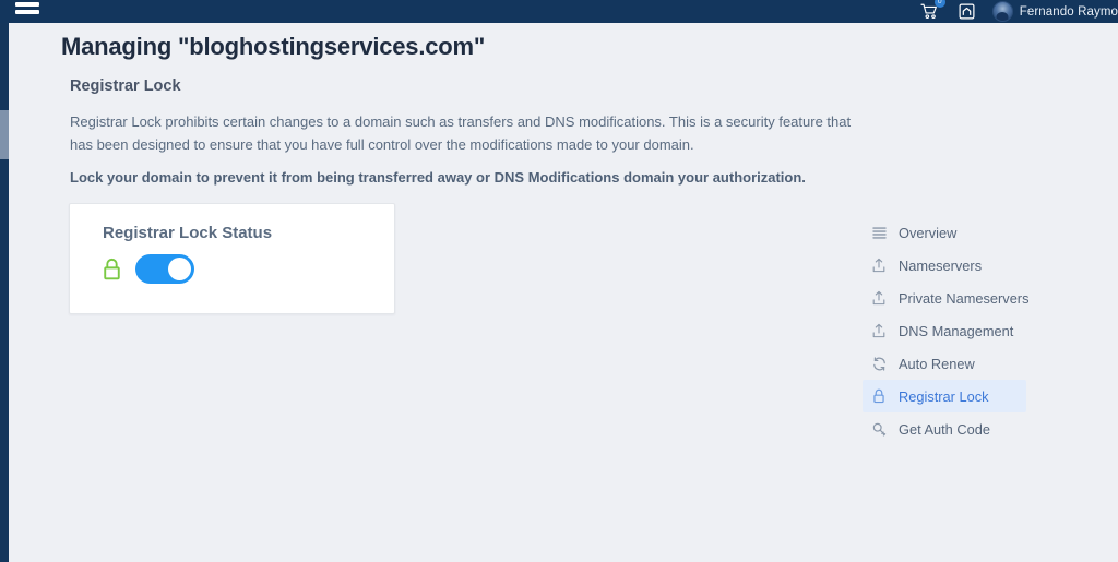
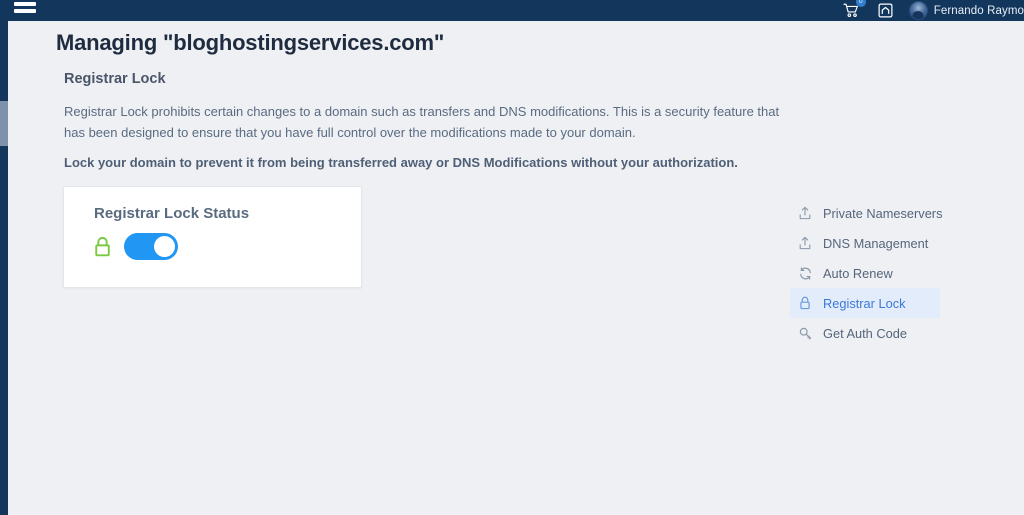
  Fernando Raymo
  Managing "bloghostingservices.com"
  Registrar Lock
  Registrar Lock prohibits certain changes to a domain such as transfers and DNS modifications. This is a security feature that has been designed to ensure that you have full control over the modifications made to your domain.
- Lock your domain to prevent it from being transferred away or DNS Modifications domain your authorization.
+ Lock your domain to prevent it from being transferred away or DNS Modifications without your authorization.
  Registrar Lock Status
- Overview
- Nameservers
  Private Nameservers
  DNS Management
  Auto Renew
  Registrar Lock
  Get Auth Code
